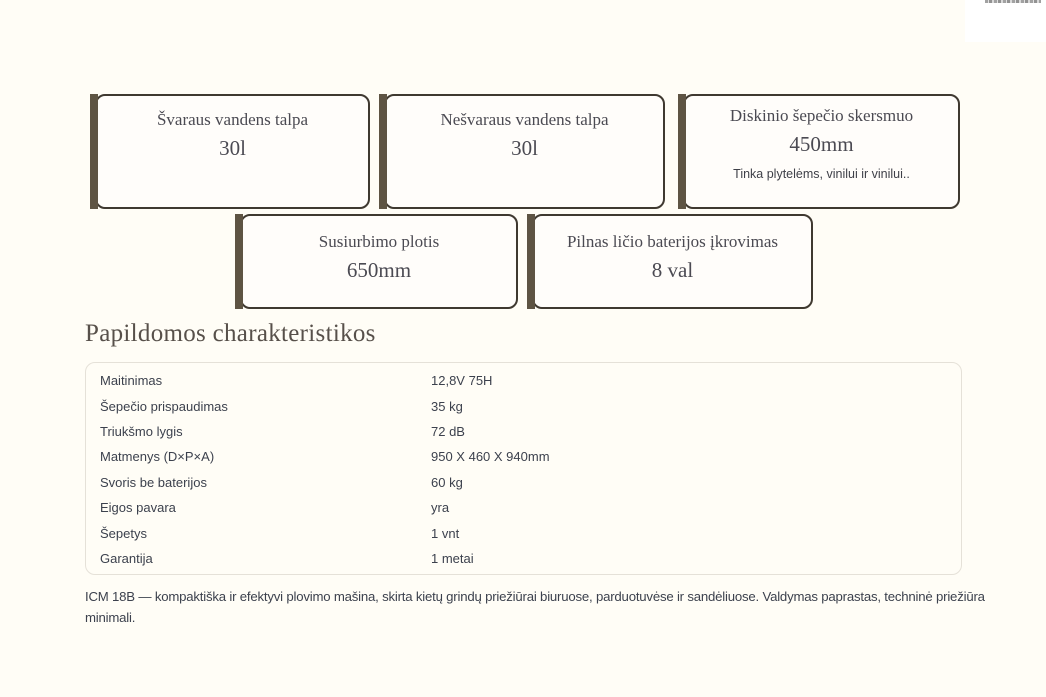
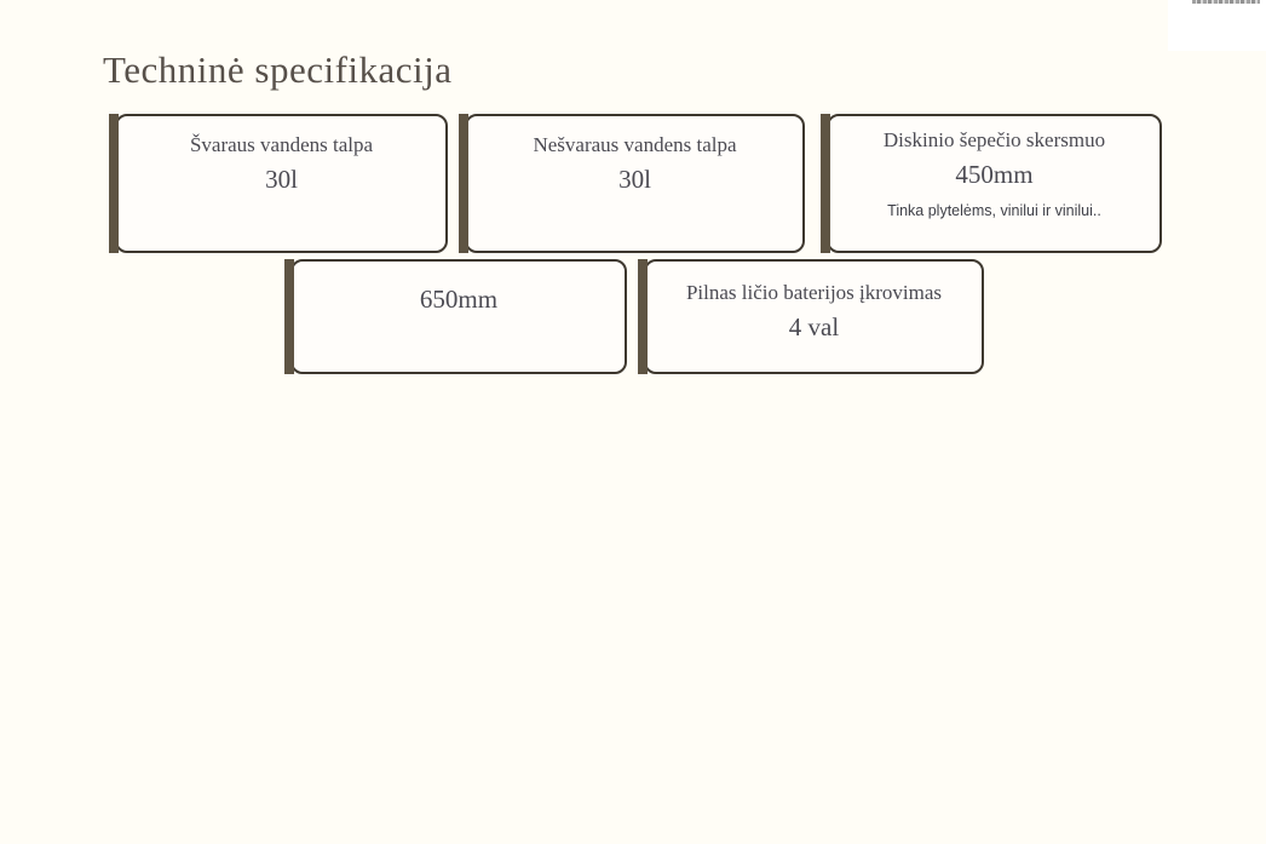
+ Techninė specifikacija
  Švaraus vandens talpa
  30l
  Nešvaraus vandens talpa
  30l
  Diskinio šepečio skersmuo
  450mm
  Tinka plytelėms, vinilui ir vinilui..
- Susiurbimo plotis
  650mm
  Pilnas ličio baterijos įkrovimas
- 8 val
+ 4 val
- Papildomos charakteristikos
- Maitinimas
- 12,8V 75H
- Šepečio prispaudimas
- 35 kg
- Triukšmo lygis
- 72 dB
- Matmenys (D×P×A)
- 950 X 460 X 940mm
- Svoris be baterijos
- 60 kg
- Eigos pavara
- yra
- Šepetys
- 1 vnt
- Garantija
- 1 metai
- ICM 18B — kompaktiška ir efektyvi plovimo mašina, skirta kietų grindų priežiūrai biuruose, parduotuvėse ir sandėliuose. Valdymas paprastas, techninė priežiūra minimali.
